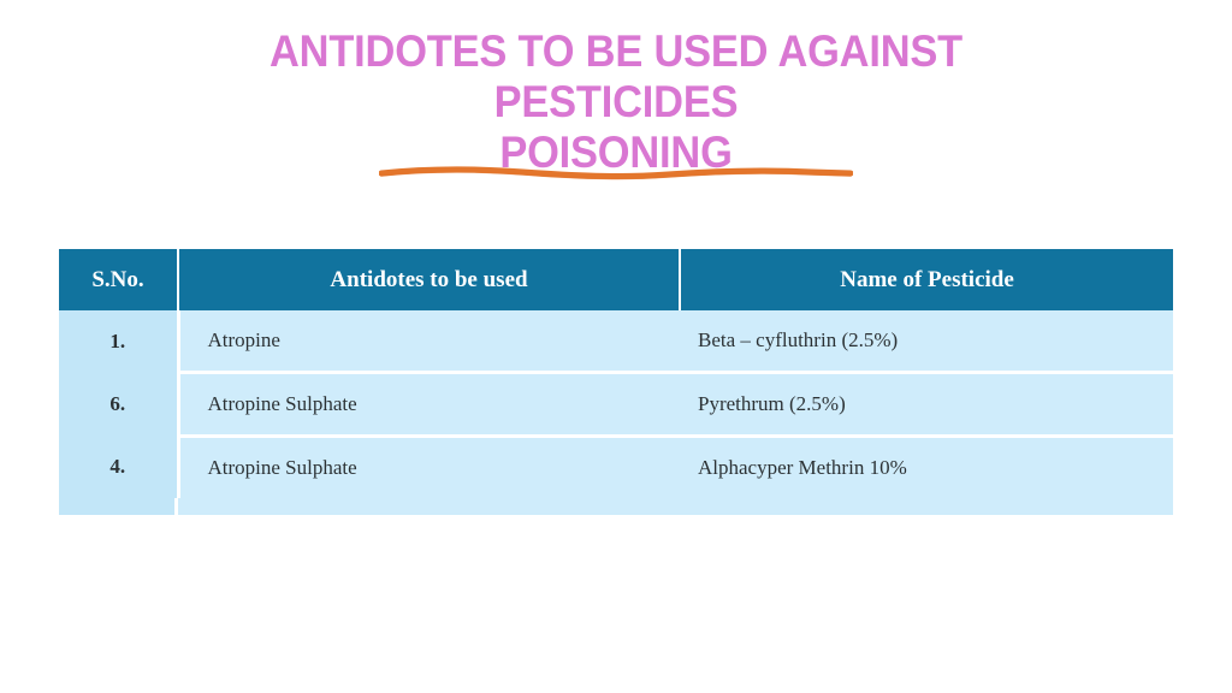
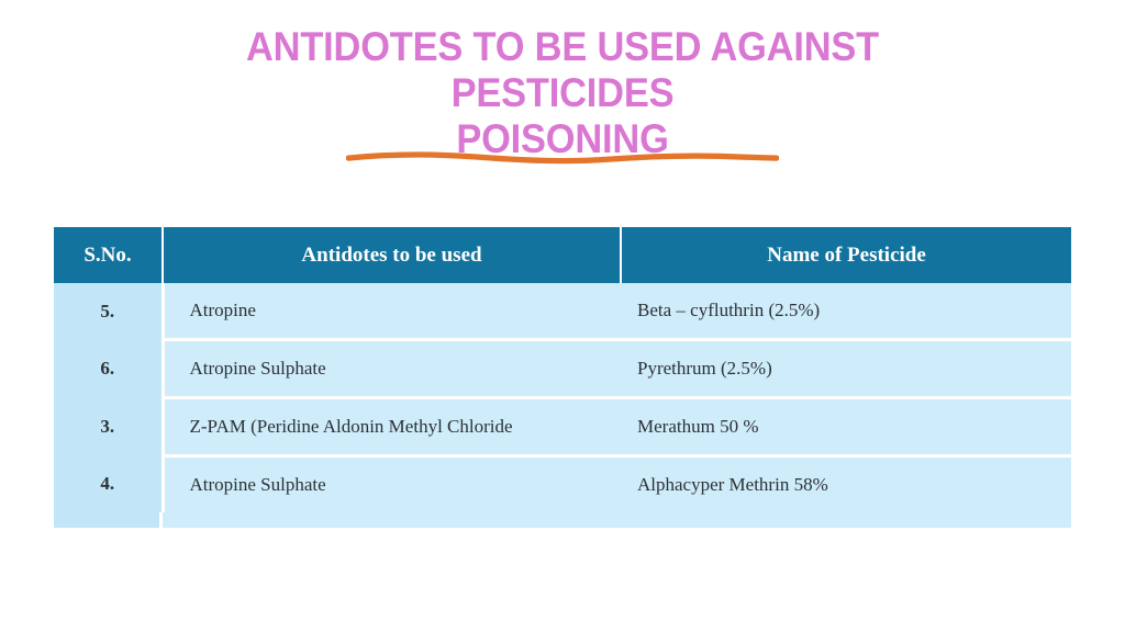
  ANTIDOTES TO BE USED AGAINST PESTICIDES
  POISONING
  S.No.	Antidotes to be used	Name of Pesticide
- 1.	Atropine	Beta – cyfluthrin (2.5%)
+ 5.	Atropine	Beta – cyfluthrin (2.5%)
  6.	Atropine Sulphate	Pyrethrum (2.5%)
+ 3.	Z-PAM (Peridine Aldonin Methyl Chloride	Merathum 50 %
- 4.	Atropine Sulphate	Alphacyper Methrin 10%
+ 4.	Atropine Sulphate	Alphacyper Methrin 58%
